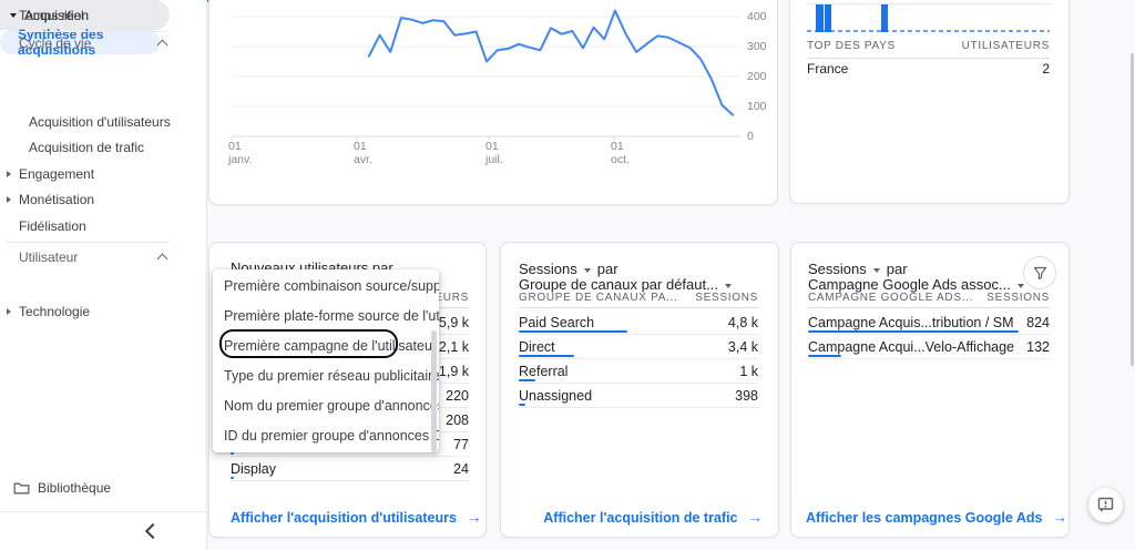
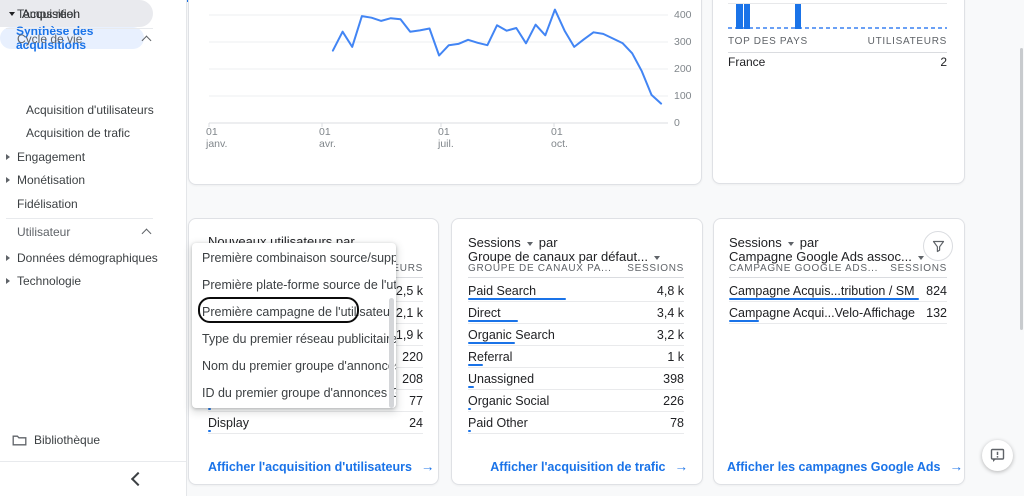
  Temps réel
  Cycle de vie
  Acquisition
  Synthèse des acquisitions
  Acquisition d'utilisateurs
  Acquisition de trafic
  Engagement
  Monétisation
  Fidélisation
  Utilisateur
+ Données démographiques
  Technologie
  Bibliothèque
  400
  300
  200
  100
  0
  01
  janv.
  01
  avr.
  01
  juil.
  01
  oct.
  TOP DES PAYS
  UTILISATEURS
  France
  2
  Nouveaux utilisateurs par
- 5,9 k
+ 2,5 k
  2,1 k
  1,9 k
  220
  208
  77
  Display
  24
  Afficher l'acquisition d'utilisateurs →
  Sessions
  par
  Groupe de canaux par défaut...
  GROUPE DE CANAUX PA...
  SESSIONS
  Paid Search
  4,8 k
  Direct
  3,4 k
+ Organic Search
+ 3,2 k
  Referral
  1 k
  Unassigned
  398
+ Organic Social
+ 226
+ Paid Other
+ 78
  Afficher l'acquisition de trafic →
  Sessions
  par
  Campagne Google Ads assoc...
  CAMPAGNE GOOGLE ADS...
  SESSIONS
  Campagne Acquis...tribution / SM
  824
  Campagne Acqui...Velo-Affichage
  132
  Afficher les campagnes Google Ads →
  Première combinaison source/supp
  Première plate-forme source de l'ut
  Première campagne de l'utilisateu
  Type du premier réseau publicitai
  Nom du premier groupe d'annonc
  ID du premier groupe d'annonces G
